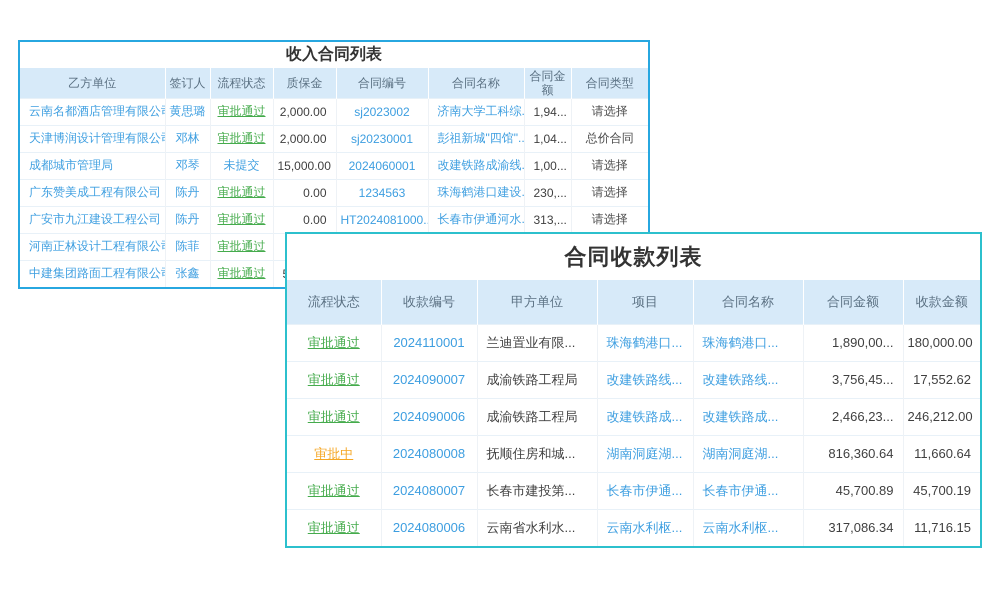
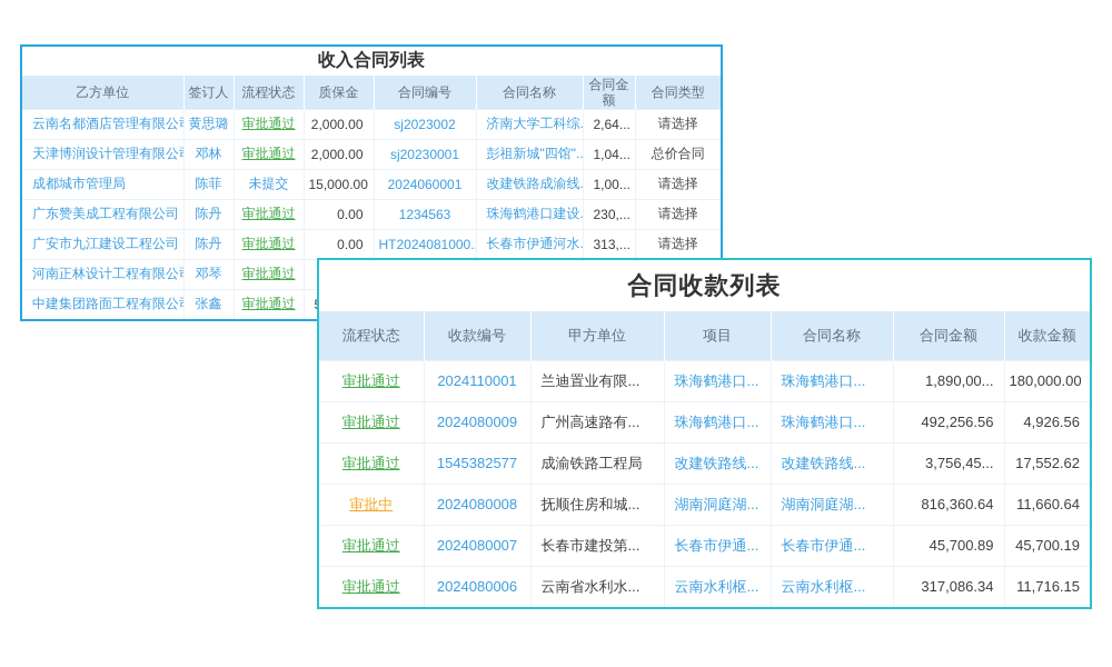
  收入合同列表
  乙方单位	签订人	流程状态	质保金	合同编号	合同名称	合同金额	合同类型
- 云南名都酒店管理有限公	黄思璐	审批通过	2,000.00	sj2023002	济南大学工科综.	1,94...	请选择
+ 云南名都酒店管理有限公	黄思璐	审批通过	2,000.00	sj2023002	济南大学工科综.	2,64...	请选择
  天津博润设计管理有限公	邓林	审批通过	2,000.00	sj20230001	彭祖新城"四馆"..	1,04...	总价合同
- 成都城市管理局	邓琴	未提交	15,000.00	2024060001	改建铁路成渝线.	1,00...	请选择
+ 成都城市管理局	陈菲	未提交	15,000.00	2024060001	改建铁路成渝线.	1,00...	请选择
  广东赞美成工程有限公司	陈丹	审批通过	0.00	1234563	珠海鹤港口建设.	230,...	请选择
  广安市九江建设工程公司	陈丹	审批通过	0.00	HT2024081000.	长春市伊通河水.	313,...	请选择
- 河南正林设计工程有限公	陈菲	审批通过
+ 河南正林设计工程有限公	邓琴	审批通过
  中建集团路面工程有限公	张鑫	审批通过
  合同收款列表
  流程状态	收款编号	甲方单位	项目	合同名称	合同金额	收款金额
  审批通过	2024110001	兰迪置业有限...	珠海鹤港口...	珠海鹤港口...	1,890,00...	180,000.00
+ 审批通过	2024080009	广州高速路有...	珠海鹤港口...	珠海鹤港口...	492,256.56	4,926.56
- 审批通过	2024090007	成渝铁路工程局	改建铁路线...	改建铁路线...	3,756,45...	17,552.62
+ 审批通过	1545382577	成渝铁路工程局	改建铁路线...	改建铁路线...	3,756,45...	17,552.62
- 审批通过	2024090006	成渝铁路工程局	改建铁路成...	改建铁路成...	2,466,23...	246,212.00
  审批中	2024080008	抚顺住房和城...	湖南洞庭湖...	湖南洞庭湖...	816,360.64	11,660.64
  审批通过	2024080007	长春市建投第...	长春市伊通...	长春市伊通...	45,700.89	45,700.19
  审批通过	2024080006	云南省水利水...	云南水利枢...	云南水利枢...	317,086.34	11,716.15
